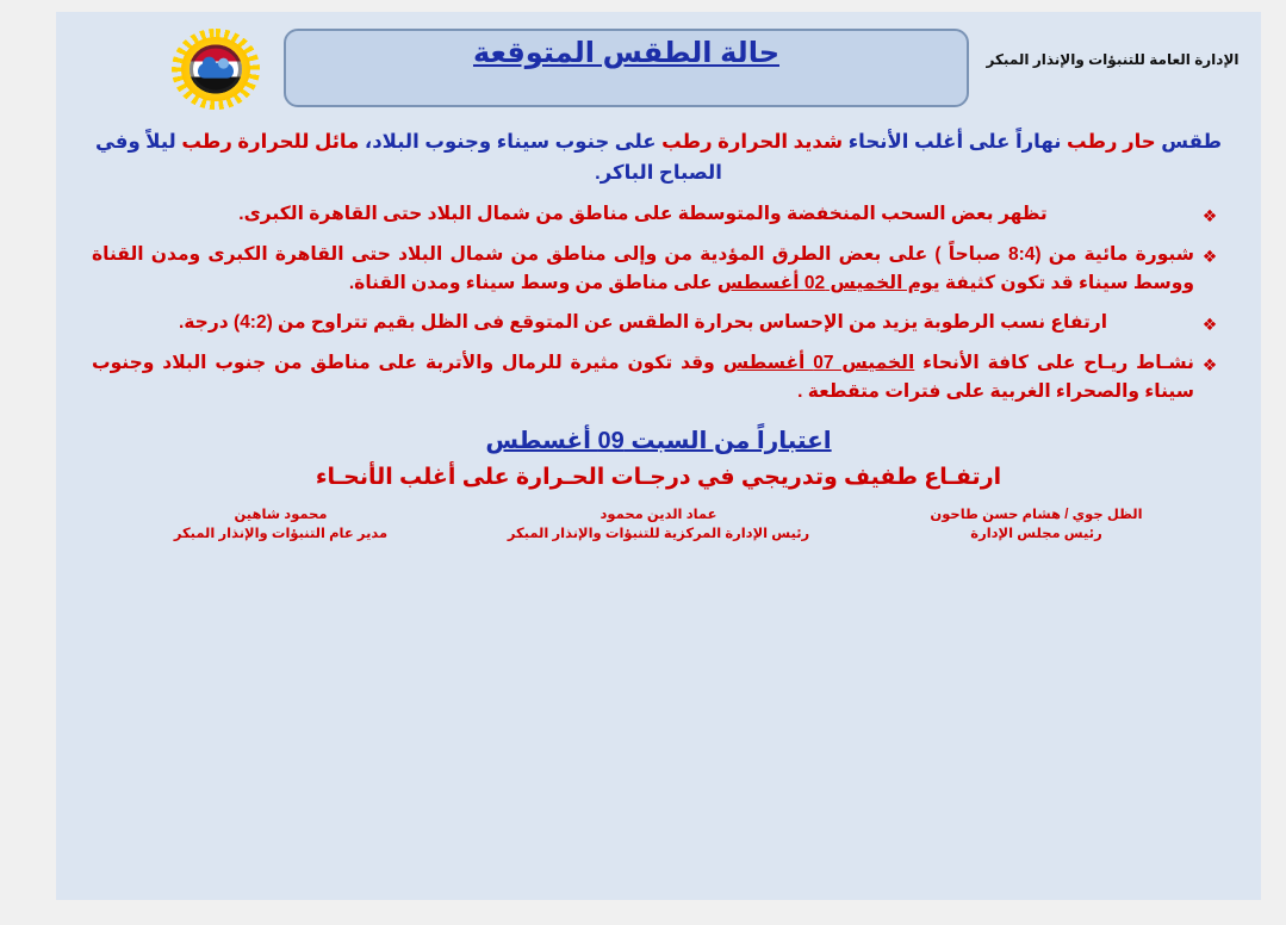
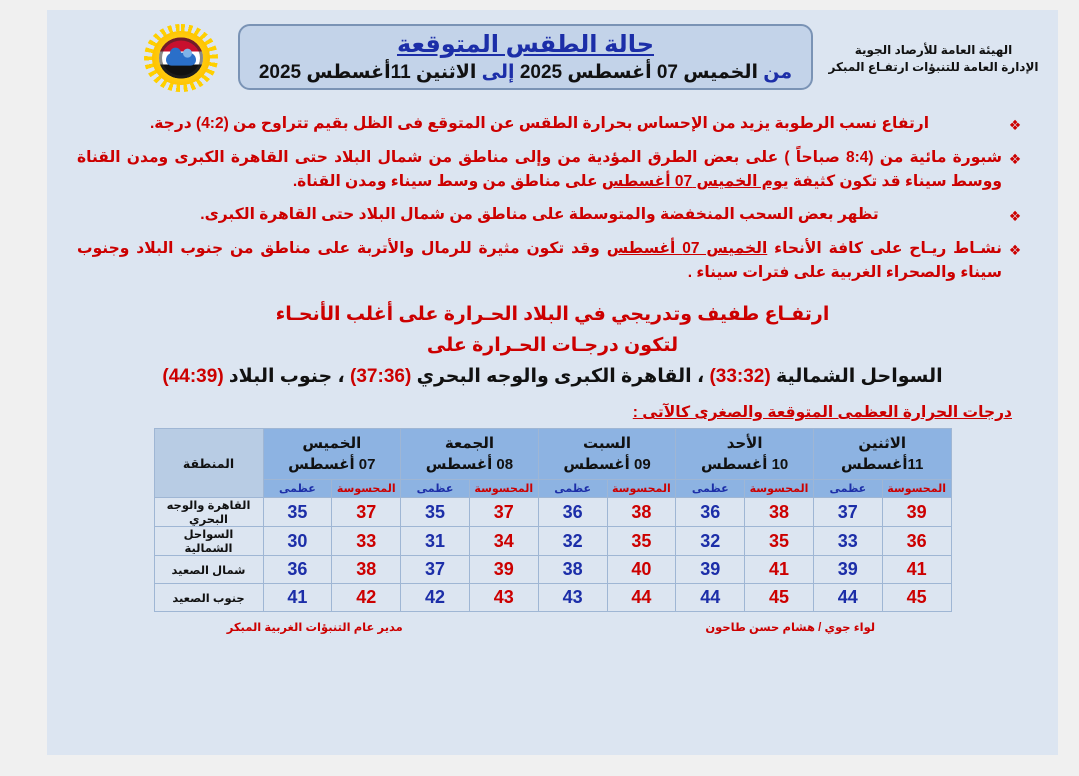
  حالة الطقس المتوقعة
+ من الخميس 07 أغسطس 2025 إلى الاثنين 11أغسطس 2025
+ الهيئة العامة للأرصاد الجوية
- الإدارة العامة للتنبؤات والإنذار المبكر
+ الإدارة العامة للتنبؤات ارتفـاع المبكر
- طقس حار رطب نهاراً على أغلب الأنحاء شديد الحرارة رطب على جنوب سيناء وجنوب البلاد، مائل للحرارة رطب ليلاً وفي الصباح الباكر.
  ❖
- تظهر بعض السحب المنخفضة والمتوسطة على مناطق من شمال البلاد حتى القاهرة الكبرى.
+ ارتفاع نسب الرطوبة يزيد من الإحساس بحرارة الطقس عن المتوقع فى الظل بقيم تتراوح من (4:2) درجة.
  ❖
- شبورة مائية من (8:4 صباحاً ) على بعض الطرق المؤدية من وإلى مناطق من شمال البلاد حتى القاهرة الكبرى ومدن القناة ووسط سيناء قد تكون كثيفة يوم الخميس 02 أغسطس على مناطق من وسط سيناء ومدن القناة.
+ شبورة مائية من (8:4 صباحاً ) على بعض الطرق المؤدية من وإلى مناطق من شمال البلاد حتى القاهرة الكبرى ومدن القناة ووسط سيناء قد تكون كثيفة يوم الخميس 07 أغسطس على مناطق من وسط سيناء ومدن القناة.
  ❖
- ارتفاع نسب الرطوبة يزيد من الإحساس بحرارة الطقس عن المتوقع فى الظل بقيم تتراوح من (4:2) درجة.
+ تظهر بعض السحب المنخفضة والمتوسطة على مناطق من شمال البلاد حتى القاهرة الكبرى.
  ❖
- نشـاط ريـاح على كافة الأنحاء الخميس 07 أغسطس وقد تكون مثيرة للرمال والأتربة على مناطق من جنوب البلاد وجنوب سيناء والصحراء الغربية على فترات متقطعة .
+ نشـاط ريـاح على كافة الأنحاء الخميس 07 أغسطس وقد تكون مثيرة للرمال والأتربة على مناطق من جنوب البلاد وجنوب سيناء والصحراء الغربية على فترات سيناء .
- اعتباراً من السبت 09 أغسطس
- ارتفـاع طفيف وتدريجي في درجـات الحـرارة على أغلب الأنحـاء
+ ارتفـاع طفيف وتدريجي في البلاد الحـرارة على أغلب الأنحـاء
+ لتكون درجـات الحـرارة على
+ السواحل الشمالية (33:32) ، القاهرة الكبرى والوجه البحري (37:36) ، جنوب البلاد (44:39)
+ درجات الحرارة العظمى المتوقعة والصغرى كالآتى :
+ الاثنين 11أغسطس	الأحد 10 أغسطس	السبت 09 أغسطس	الجمعة 08 أغسطس	الخميس 07 أغسطس	المنطقة
+ المحسوسة	عظمى	المحسوسة	عظمى	المحسوسة	عظمى	المحسوسة	عظمى	المحسوسة	عظمى
+ 39	37	38	36	38	36	37	35	37	35	القاهرة والوجه البحري
+ 36	33	35	32	35	32	34	31	33	30	السواحل الشمالية
+ 41	39	41	39	40	38	39	37	38	36	شمال الصعيد
+ 45	44	45	44	44	43	43	42	42	41	جنوب الصعيد
- الظل جوي / هشام حسن طاحون
+ لواء جوي / هشام حسن طاحون
- رئيس مجلس الإدارة
- عماد الدين محمود
- رئيس الإدارة المركزية للتنبؤات والإنذار المبكر
- محمود شاهين
- مدير عام التنبؤات والإنذار المبكر
+ مدير عام التنبؤات الغربية المبكر
